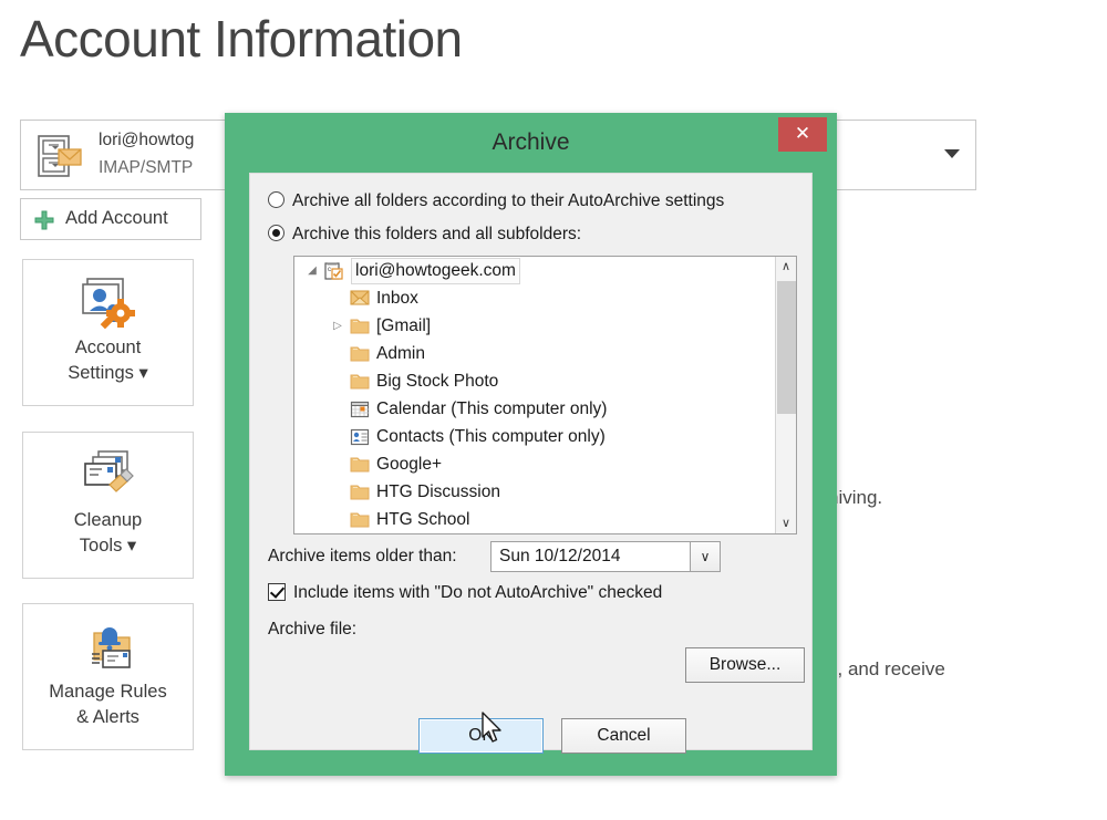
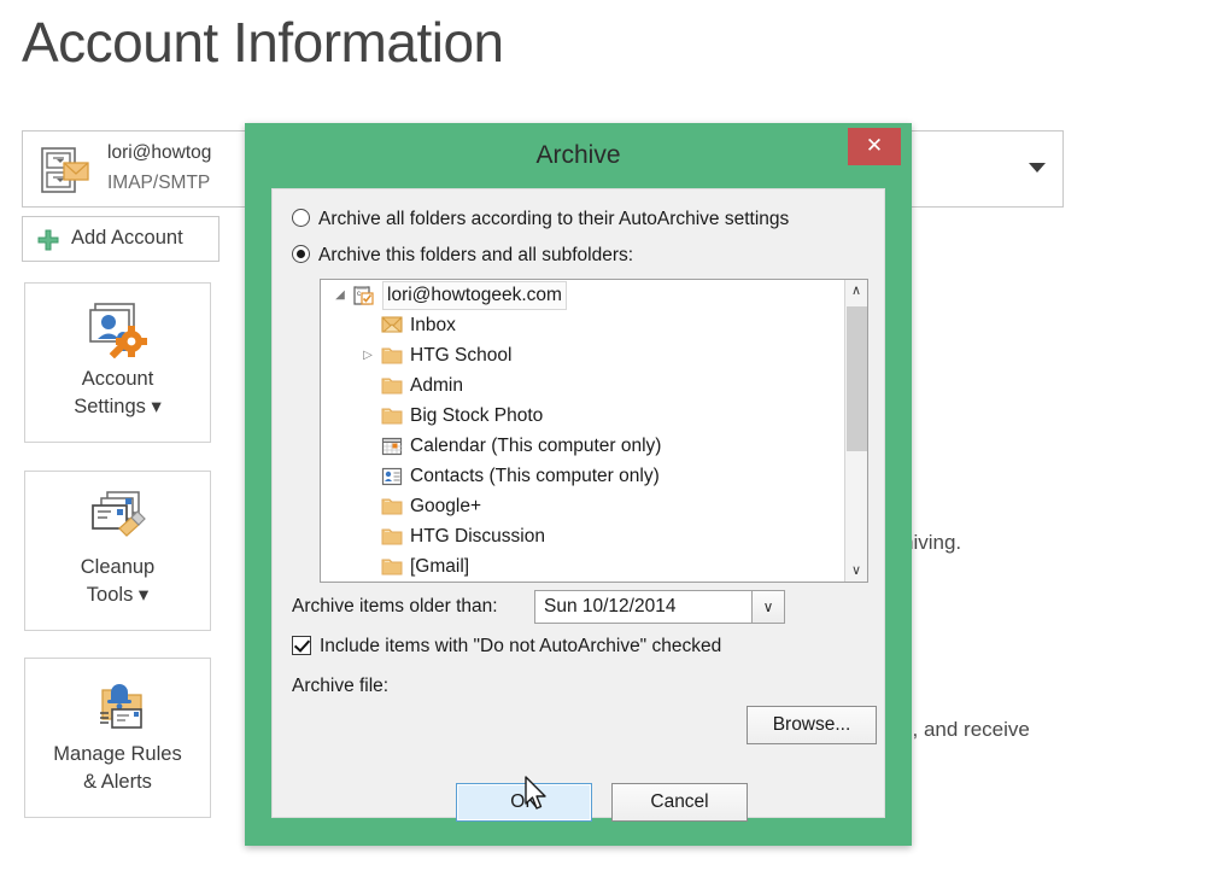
  Account Information
  lori@howtog
  IMAP/SMTP
  Add Account
  Account
  Settings ▾
  Cleanup
  Tools ▾
  Manage Rules
  & Alerts
  iving.
  , and receive
  Archive
  ✕
  Archive all folders according to their AutoArchive settings
  Archive this folders and all subfolders:
  ◢
  lori@howtogeek.com
  Inbox
  ▷
- [Gmail]
+ HTG School
  Admin
  Big Stock Photo
  Calendar (This computer only)
  Contacts (This computer only)
  Google+
  HTG Discussion
- HTG School
+ [Gmail]
  ∧
  ∨
  Archive items older than:
  Sun 10/12/2014
  ∨
  Include items with "Do not AutoArchive" checked
  Archive file:
  Browse...
  OK
  Cancel
